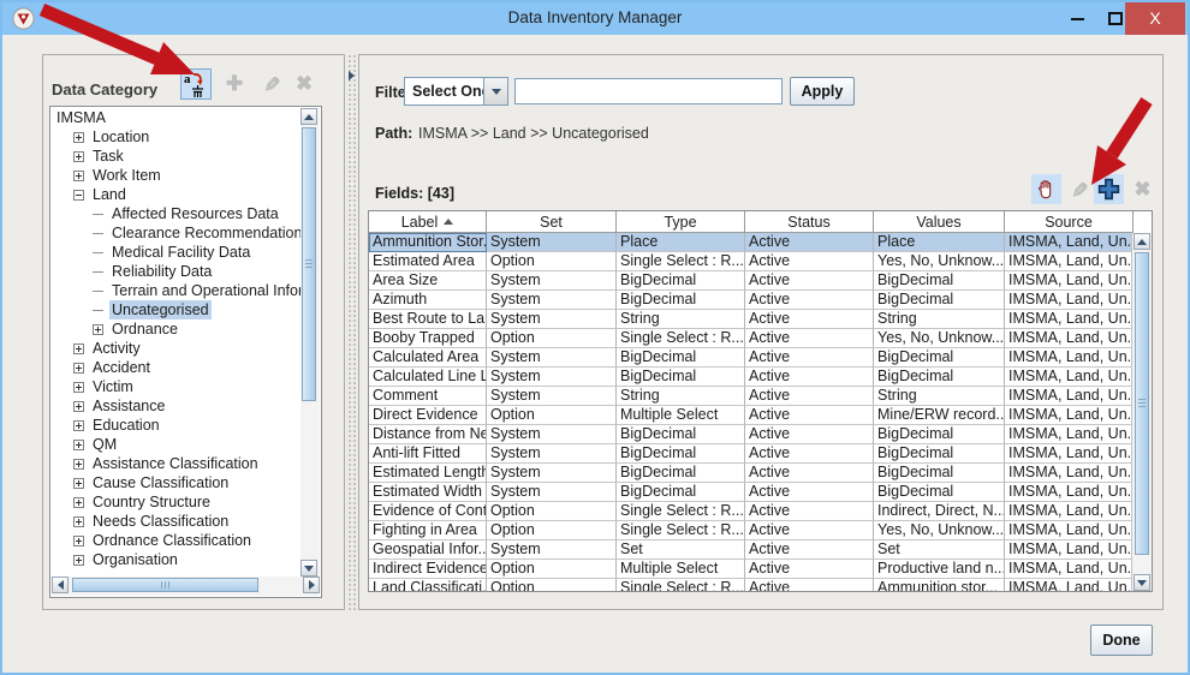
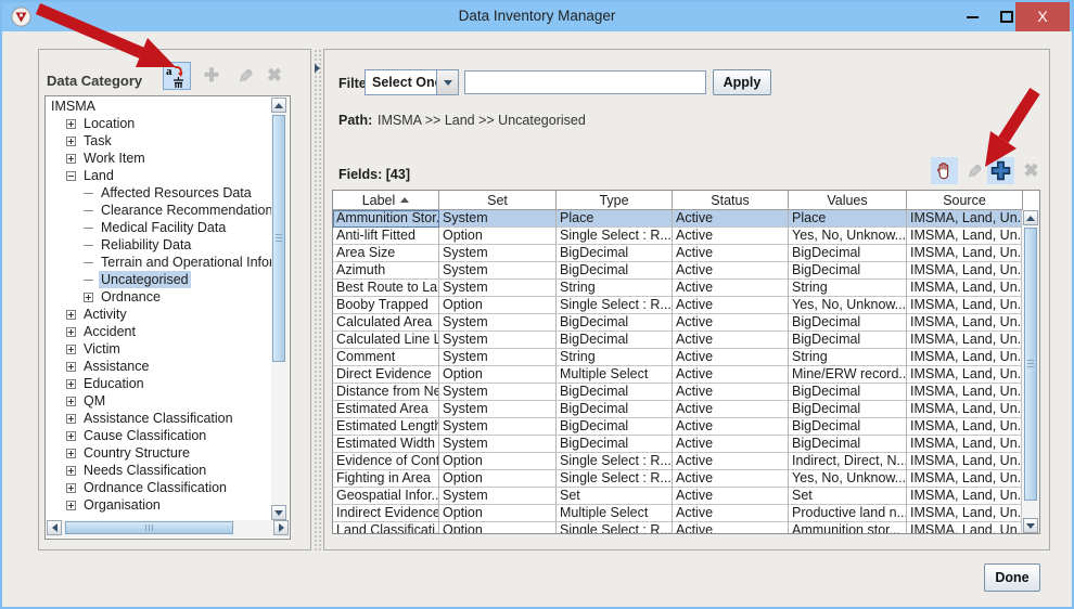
  Data Inventory Manager
  X
  Data Category
  a
  ✚
  ✖
  IMSMA
  Location
  Task
  Work Item
  Land
  Affected Resources Data
  Clearance Recommendation
  Medical Facility Data
  Reliability Data
  Terrain and Operational Info
  Uncategorised
  Ordnance
  Activity
  Accident
  Victim
  Assistance
  Education
  QM
  Assistance Classification
  Cause Classification
  Country Structure
  Needs Classification
  Ordnance Classification
  Organisation
  Filte
  Select On
  Apply
  Path:
  IMSMA >> Land >> Uncategorised
  Fields: [43]
  ✖
  Label
  Set
  Type
  Status
  Values
  Source
  Ammunition Stor.
  System
  Place
  Active
  Place
  IMSMA, Land, Un.
- Estimated Area
+ Anti-lift Fitted
  Option
  Single Select : R...
  Active
  Yes, No, Unknow...
  IMSMA, Land, Un.
  Area Size
  System
  BigDecimal
  Active
  BigDecimal
  IMSMA, Land, Un.
  Azimuth
  System
  BigDecimal
  Active
  BigDecimal
  IMSMA, Land, Un.
  Best Route to La
  System
  String
  Active
  String
  IMSMA, Land, Un.
  Booby Trapped
  Option
  Single Select : R...
  Active
  Yes, No, Unknow...
  IMSMA, Land, Un.
  Calculated Area
  System
  BigDecimal
  Active
  BigDecimal
  IMSMA, Land, Un.
  Calculated Line L
  System
  BigDecimal
  Active
  BigDecimal
  IMSMA, Land, Un.
  Comment
  System
  String
  Active
  String
  IMSMA, Land, Un.
  Direct Evidence
  Option
  Multiple Select
  Active
  Mine/ERW record..
  IMSMA, Land, Un.
  Distance from Ne
  System
  BigDecimal
  Active
  BigDecimal
  IMSMA, Land, Un.
- Anti-lift Fitted
+ Estimated Area
  System
  BigDecimal
  Active
  BigDecimal
  IMSMA, Land, Un.
  Estimated Length
  System
  BigDecimal
  Active
  BigDecimal
  IMSMA, Land, Un.
  Estimated Width
  System
  BigDecimal
  Active
  BigDecimal
  IMSMA, Land, Un.
  Evidence of Cont
  Option
  Single Select : R...
  Active
  Indirect, Direct, N...
  IMSMA, Land, Un.
  Fighting in Area
  Option
  Single Select : R...
  Active
  Yes, No, Unknow...
  IMSMA, Land, Un.
  Geospatial Infor..
  System
  Set
  Active
  Set
  IMSMA, Land, Un.
  Indirect Evidence
  Option
  Multiple Select
  Active
  Productive land n...
  IMSMA, Land, Un.
  Land Classificati.
  Option
  Single Select : R...
  Active
  Ammunition stor...
  IMSMA, Land, Un.
  Done
